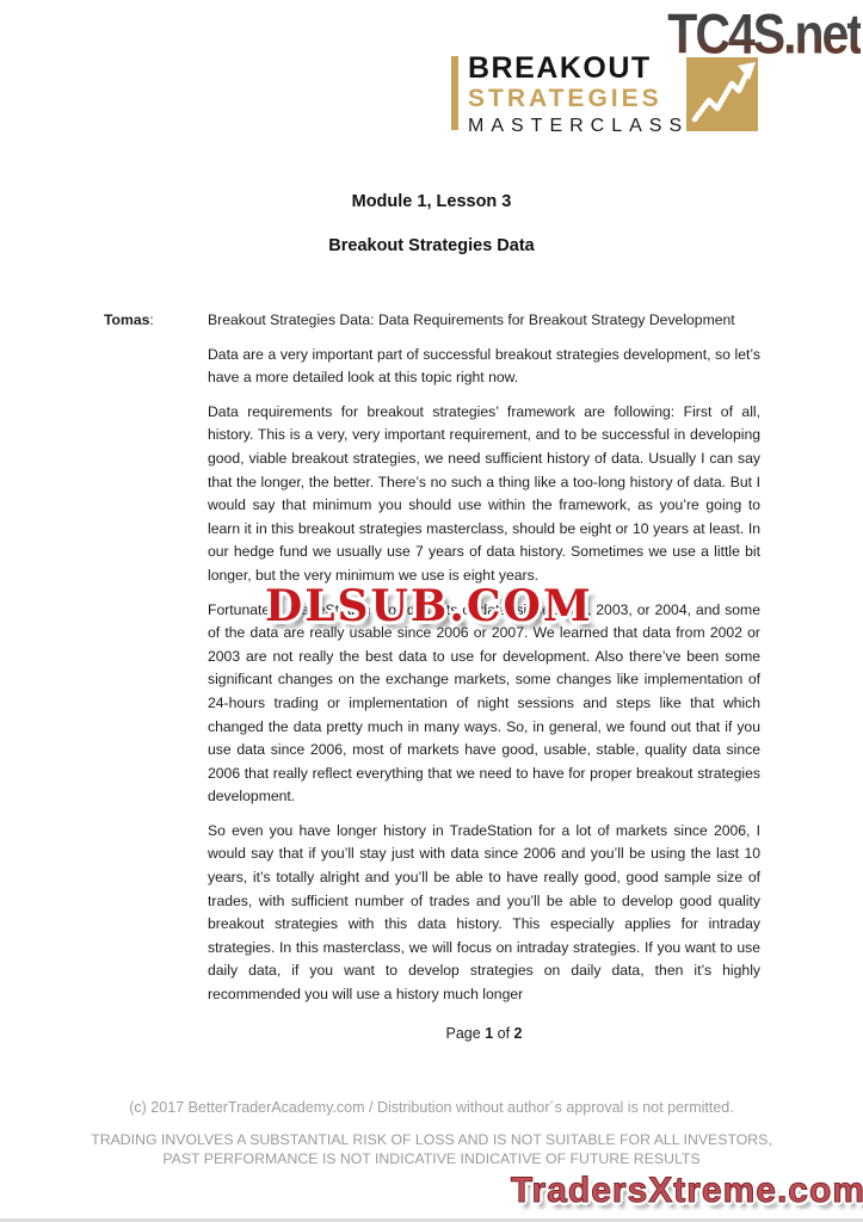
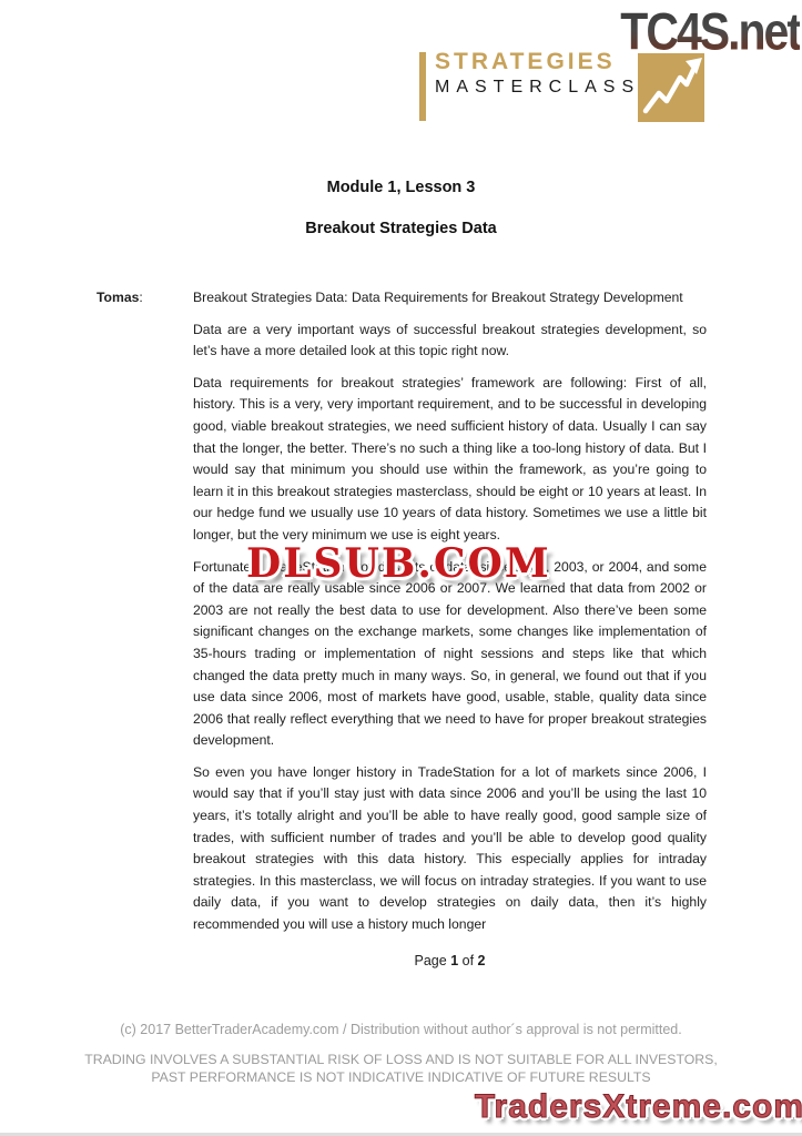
- BREAKOUT
  STRATEGIES
  MASTERCLASS
  TC4S.net
  DLSUB.COM
  TradersXtreme.com
  Module 1, Lesson 3
  Breakout Strategies Data
  Tomas:
  Breakout Strategies Data: Data Requirements for Breakout Strategy Development
- Data are a very important part of successful breakout strategies development, so let’s have a more detailed look at this topic right now.
+ Data are a very important ways of successful breakout strategies development, so let’s have a more detailed look at this topic right now.
- Data requirements for breakout strategies’ framework are following: First of all, history. This is a very, very important requirement, and to be successful in developing good, viable breakout strategies, we need sufficient history of data. Usually I can say that the longer, the better. There’s no such a thing like a too-long history of data. But I would say that minimum you should use within the framework, as you’re going to learn it in this breakout strategies masterclass, should be eight or 10 years at least. In our hedge fund we usually use 7 years of data history. Sometimes we use a little bit longer, but the very minimum we use is eight years.
+ Data requirements for breakout strategies’ framework are following: First of all, history. This is a very, very important requirement, and to be successful in developing good, viable breakout strategies, we need sufficient history of data. Usually I can say that the longer, the better. There’s no such a thing like a too-long history of data. But I would say that minimum you should use within the framework, as you’re going to learn it in this breakout strategies masterclass, should be eight or 10 years at least. In our hedge fund we usually use 10 years of data history. Sometimes we use a little bit longer, but the very minimum we use is eight years.
- Fortunately, TradeStation provides lots of data, since 2002, 2003, or 2004, and some of the data are really usable since 2006 or 2007. We learned that data from 2002 or 2003 are not really the best data to use for development. Also there’ve been some significant changes on the exchange markets, some changes like implementation of 24-hours trading or implementation of night sessions and steps like that which changed the data pretty much in many ways. So, in general, we found out that if you use data since 2006, most of markets have good, usable, stable, quality data since 2006 that really reflect everything that we need to have for proper breakout strategies development.
+ Fortunately, TradeStation provides lots of data, since 2002, 2003, or 2004, and some of the data are really usable since 2006 or 2007. We learned that data from 2002 or 2003 are not really the best data to use for development. Also there’ve been some significant changes on the exchange markets, some changes like implementation of 35-hours trading or implementation of night sessions and steps like that which changed the data pretty much in many ways. So, in general, we found out that if you use data since 2006, most of markets have good, usable, stable, quality data since 2006 that really reflect everything that we need to have for proper breakout strategies development.
  So even you have longer history in TradeStation for a lot of markets since 2006, I would say that if you’ll stay just with data since 2006 and you’ll be using the last 10 years, it’s totally alright and you’ll be able to have really good, good sample size of trades, with sufficient number of trades and you’ll be able to develop good quality breakout strategies with this data history. This especially applies for intraday strategies. In this masterclass, we will focus on intraday strategies. If you want to use daily data, if you want to develop strategies on daily data, then it’s highly recommended you will use a history much longer
  Page 1 of 2
  (c) 2017 BetterTraderAcademy.com / Distribution without author´s approval is not permitted.
  TRADING INVOLVES A SUBSTANTIAL RISK OF LOSS AND IS NOT SUITABLE FOR ALL INVESTORS,
  PAST PERFORMANCE IS NOT INDICATIVE INDICATIVE OF FUTURE RESULTS
